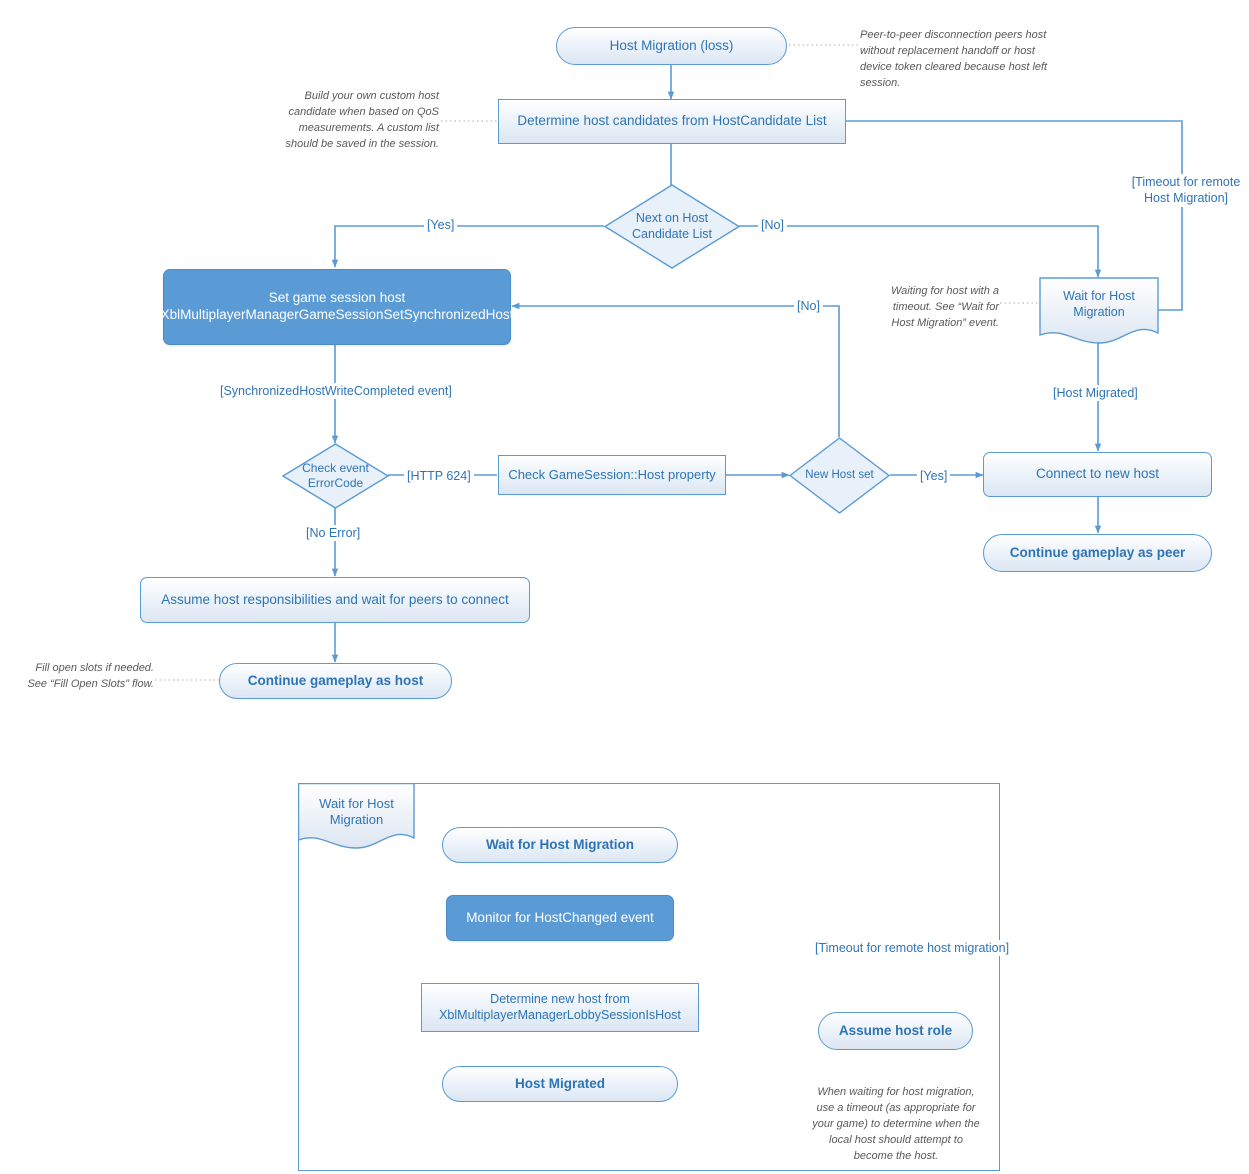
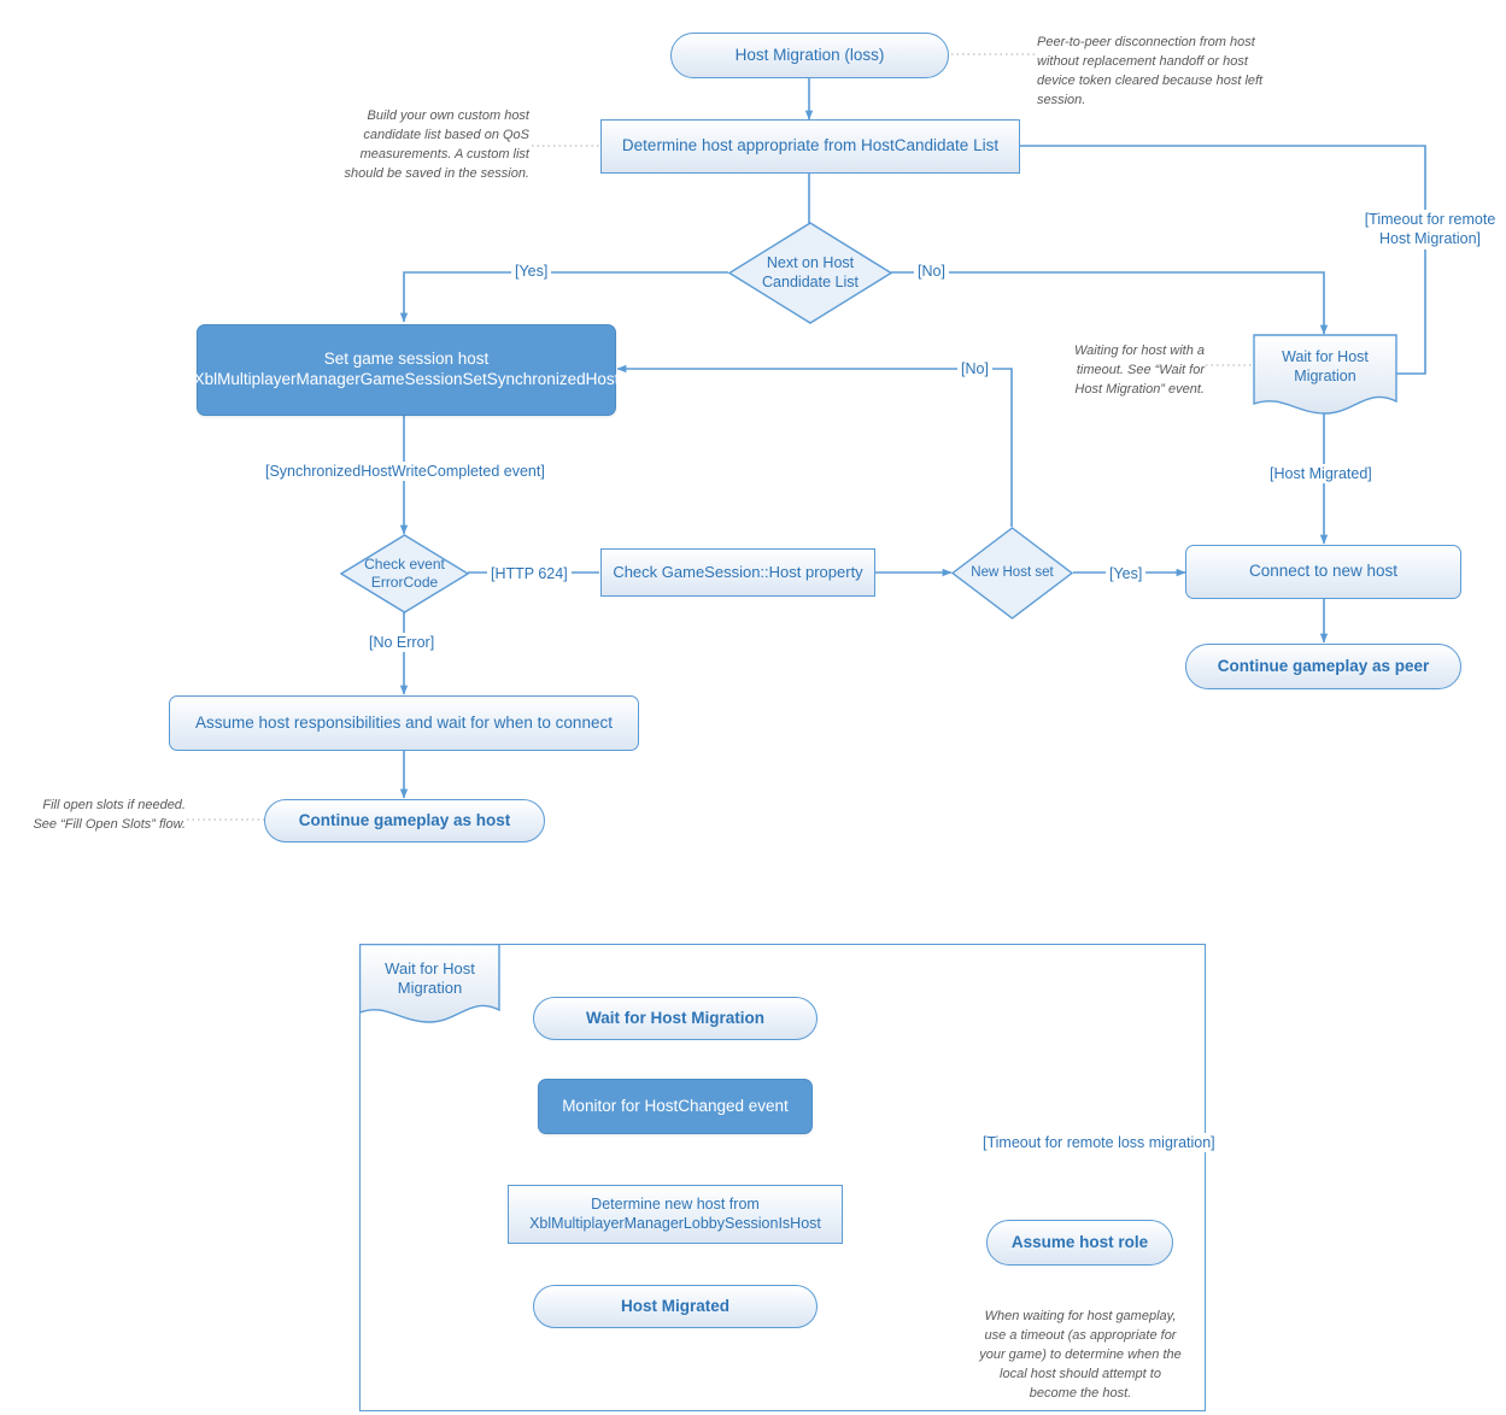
  Host Migration (loss)
- Determine host candidates from HostCandidate List
+ Determine host appropriate from HostCandidate List
  Next on Host
  Candidate List
  Set game session host
  (XblMultiplayerManagerGameSessionSetSynchronizedHost)
  Check event
  ErrorCode
  Check GameSession::Host property
  New Host set
  Wait for Host
  Migration
  Connect to new host
  Continue gameplay as peer
- Assume host responsibilities and wait for peers to connect
+ Assume host responsibilities and wait for when to connect
  Continue gameplay as host
  [Yes]
  [No]
  [Timeout for remote
  Host Migration]
  [SynchronizedHostWriteCompleted event]
  [HTTP 624]
  [No Error]
  [No]
  [Yes]
  [Host Migrated]
- Peer-to-peer disconnection peers host without replacement handoff or host device token cleared because host left session.
+ Peer-to-peer disconnection from host without replacement handoff or host device token cleared because host left session.
- Build your own custom host candidate when based on QoS measurements. A custom list should be saved in the session.
+ Build your own custom host candidate list based on QoS measurements. A custom list should be saved in the session.
  Waiting for host with a timeout. See “Wait for Host Migration” event.
  Fill open slots if needed. See “Fill Open Slots” flow.
  Wait for Host
  Migration
  Wait for Host Migration
  Monitor for HostChanged event
  Determine new host from
  XblMultiplayerManagerLobbySessionIsHost
  Host Migrated
  Assume host role
- [Timeout for remote host migration]
+ [Timeout for remote loss migration]
- When waiting for host migration, use a timeout (as appropriate for your game) to determine when the local host should attempt to become the host.
+ When waiting for host gameplay, use a timeout (as appropriate for your game) to determine when the local host should attempt to become the host.
